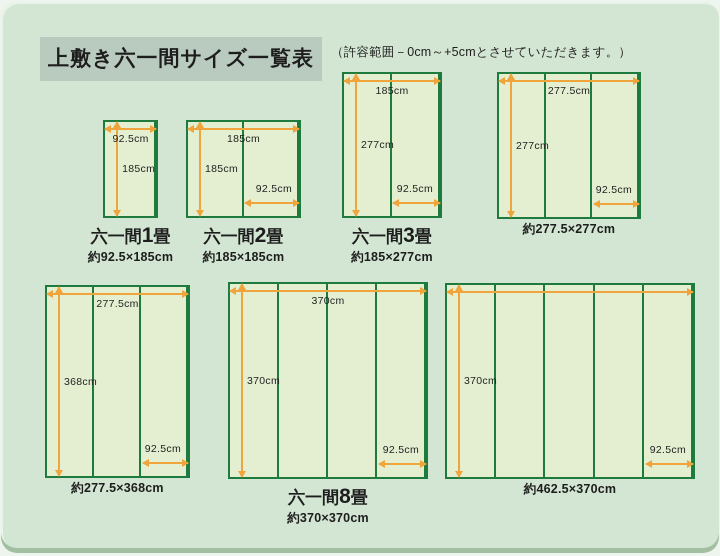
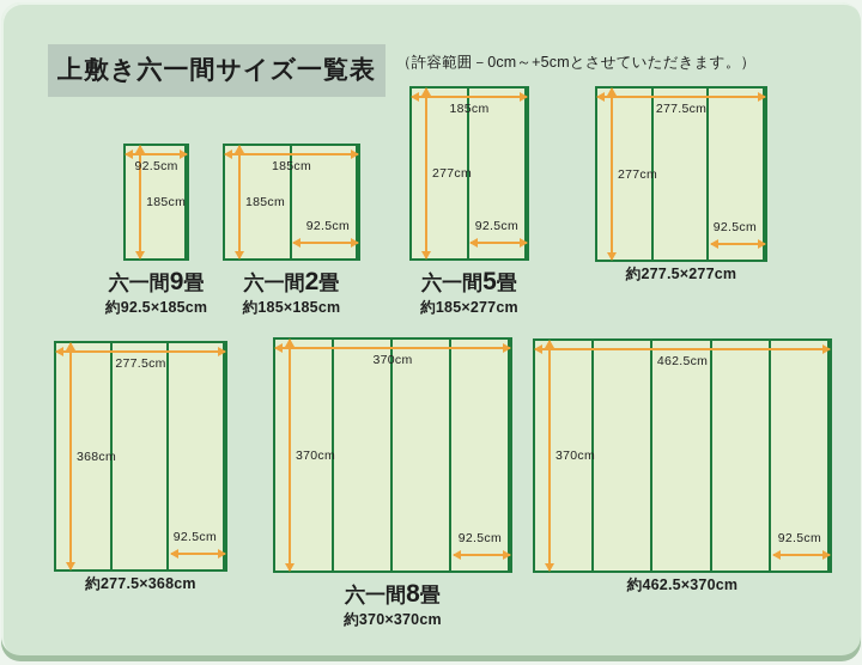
  上敷き六一間サイズ一覧表
  （許容範囲－0cm～+5cmとさせていただきます。）
  92.5cm
  185cm
- 六一間1畳
+ 六一間9畳
  約92.5×185cm
  185cm
  185cm
  92.5cm
  六一間2畳
  約185×185cm
  185cm
  277cm
  92.5cm
- 六一間3畳
+ 六一間5畳
  約185×277cm
  277.5cm
  277cm
  92.5cm
  約277.5×277cm
  277.5cm
  368cm
  92.5cm
  約277.5×368cm
  370cm
  370cm
  92.5cm
  六一間8畳
  約370×370cm
+ 462.5cm
  370cm
  92.5cm
  約462.5×370cm
